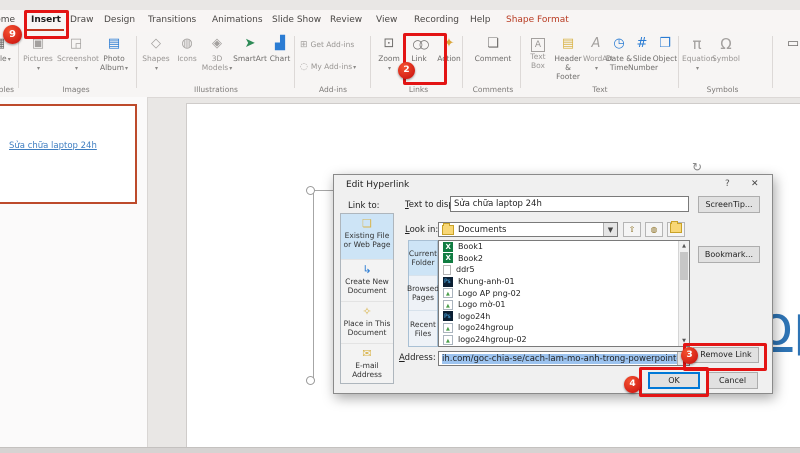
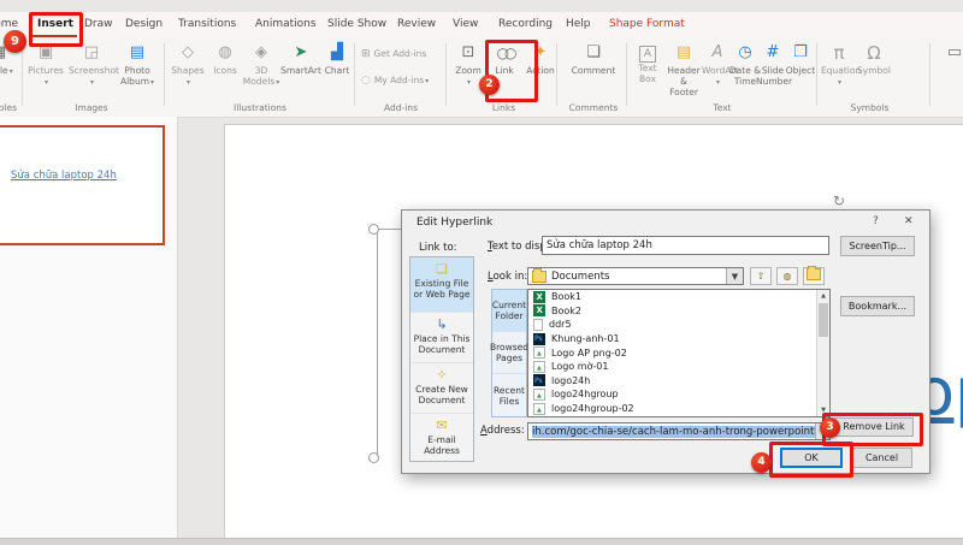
  Insert
  Draw
  Design
  Transitions
  Animations
  Slide Show
  Review
  View
  Recording
  Help
  Shape Format
  ▣
  Pictures
  ◲
  Screenshot
  ▤
  Photo
  Album
  ◇
  Shapes
  ◍
  Icons
  ◈
  3D
  Models
  ➤
  SmartArt
  ▟
  Chart
  ⊞ Get Add-ins
  ◌ My Add-ins
  ⊡
  Zoom
  ○○
  Link
  ✦
  Action
  ❏
  Comment
  A
  Text
  Box
  ▤
  Header
  & Footer
  A
  WordArt
  ◷
  Date &
  Time
  #
  Slide
  Number
  ❐
  Object
  π
  Equation
  Ω
  Symbol
  ▭
  Images
  Illustrations
  Add-ins
  Links
  Comments
  Text
  Symbols
  Sửa chữa laptop 24h
  ↻
  Edit Hyperlink
  ?
  ✕
  Link to:
  Sửa chữa laptop 24h
  ScreenTip...
  ❏
  Existing File or Web Page
  ↳
- Create New Document
+ Place in This Document
  ✧
- Place in This Document
+ Create New Document
  ✉
  E-mail Address
  Look in:
  Documents
  ▼
  ⇧
  ◍
  Bookmark...
  Current Folder
  Browsed Pages
  Recent Files
  Book1
  Book2
  ddr5
  Khung-anh-01
  Logo AP png-02
  Logo mờ-01
  logo24h
  logo24hgroup
  logo24hgroup-02
  Address:
  ih.com/goc-chia-se/cach-lam-mo-anh-trong-powerpoint
  Remove Link
  OK
  Cancel
  9
  2
  3
  4
